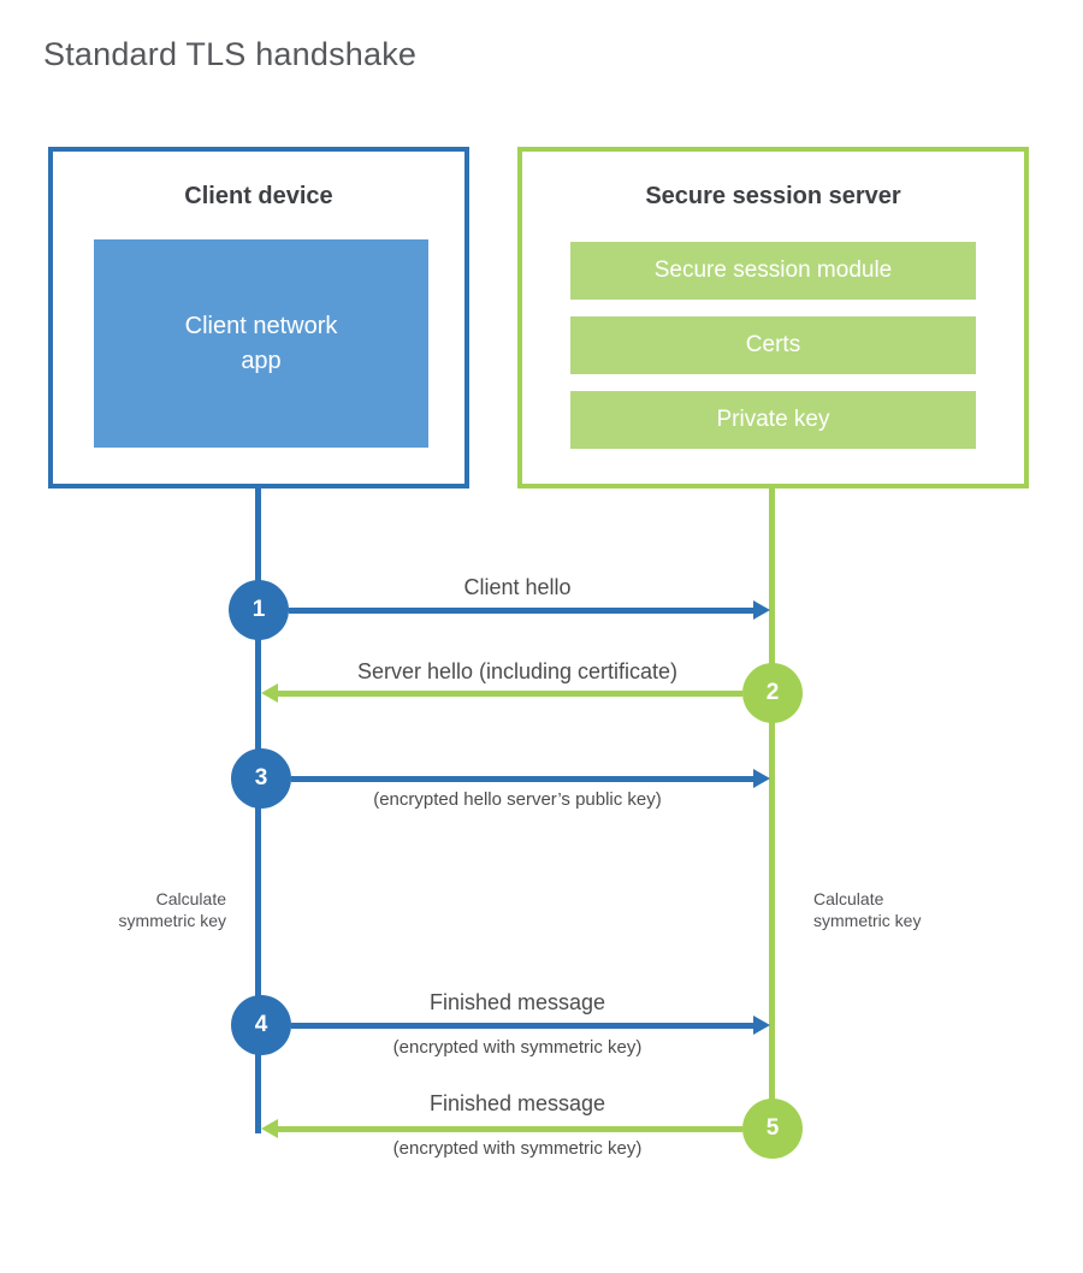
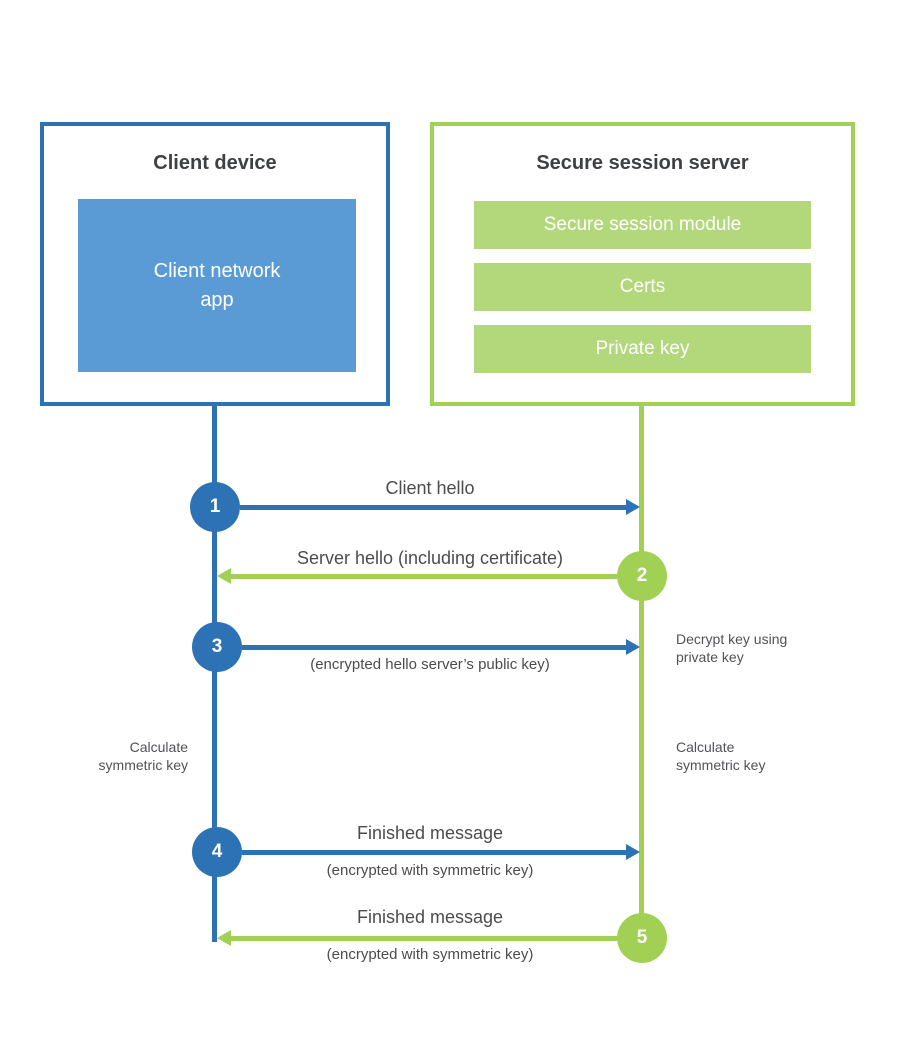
- Standard TLS handshake
  Client device
  Client network
  app
  Secure session server
  Secure session module
  Certs
  Private key
  Client hello
  1
  Server hello (including certificate)
  2
  (encrypted hello server’s public key)
  3
+ Decrypt key using
+ private key
  Calculate
  symmetric key
  Calculate
  symmetric key
  Finished message
  (encrypted with symmetric key)
  4
  Finished message
  (encrypted with symmetric key)
  5
